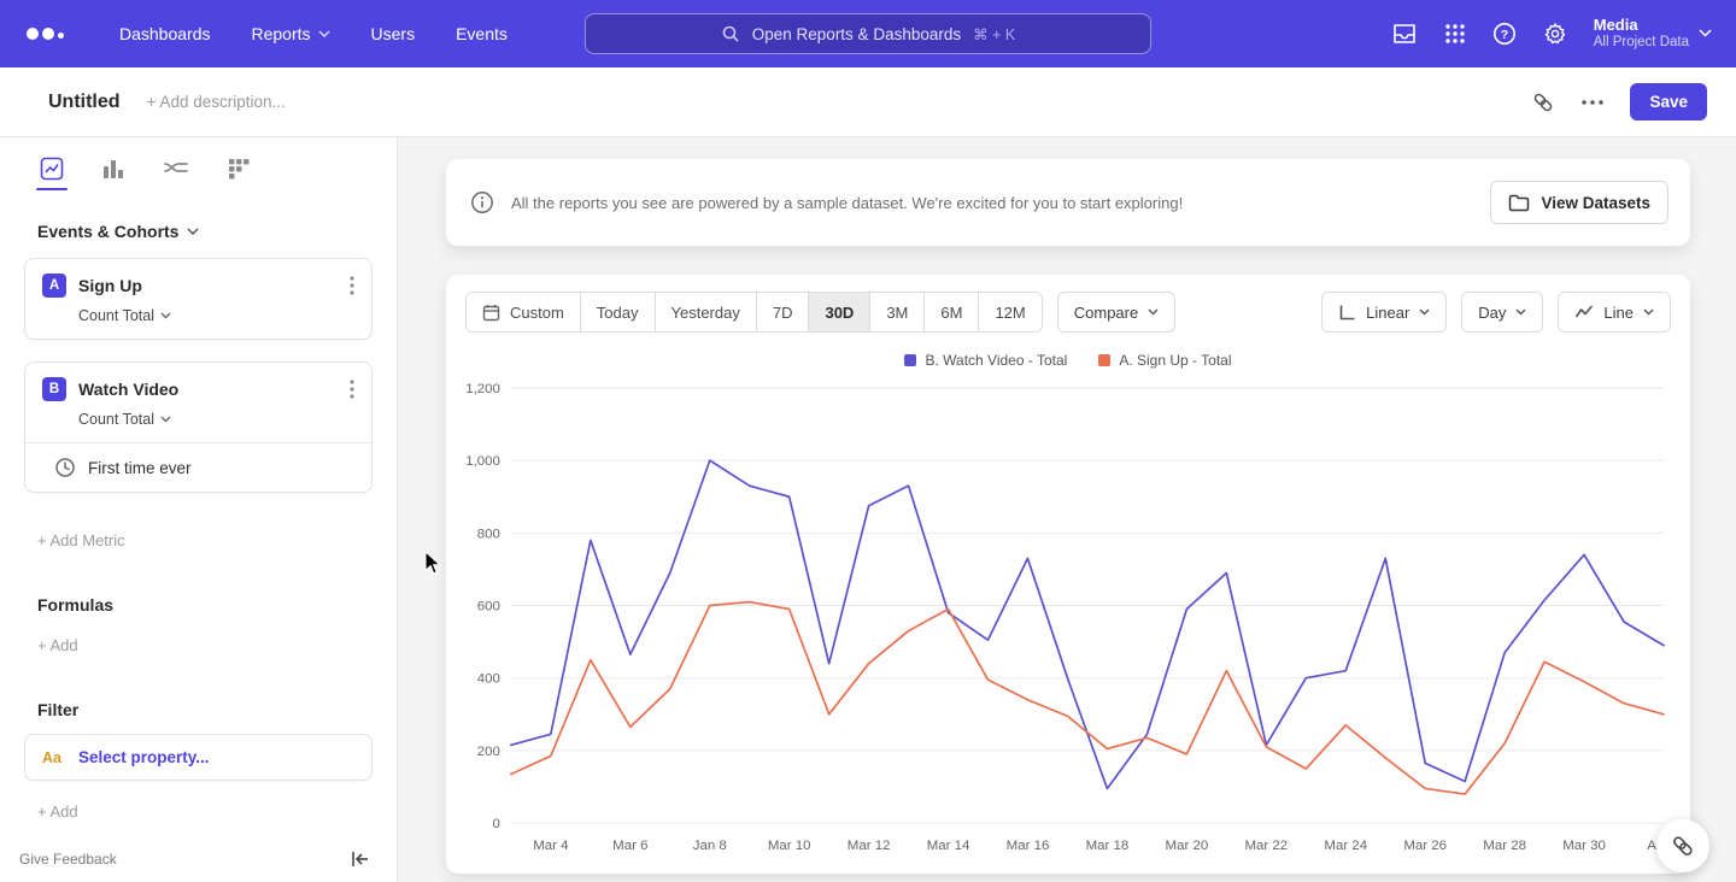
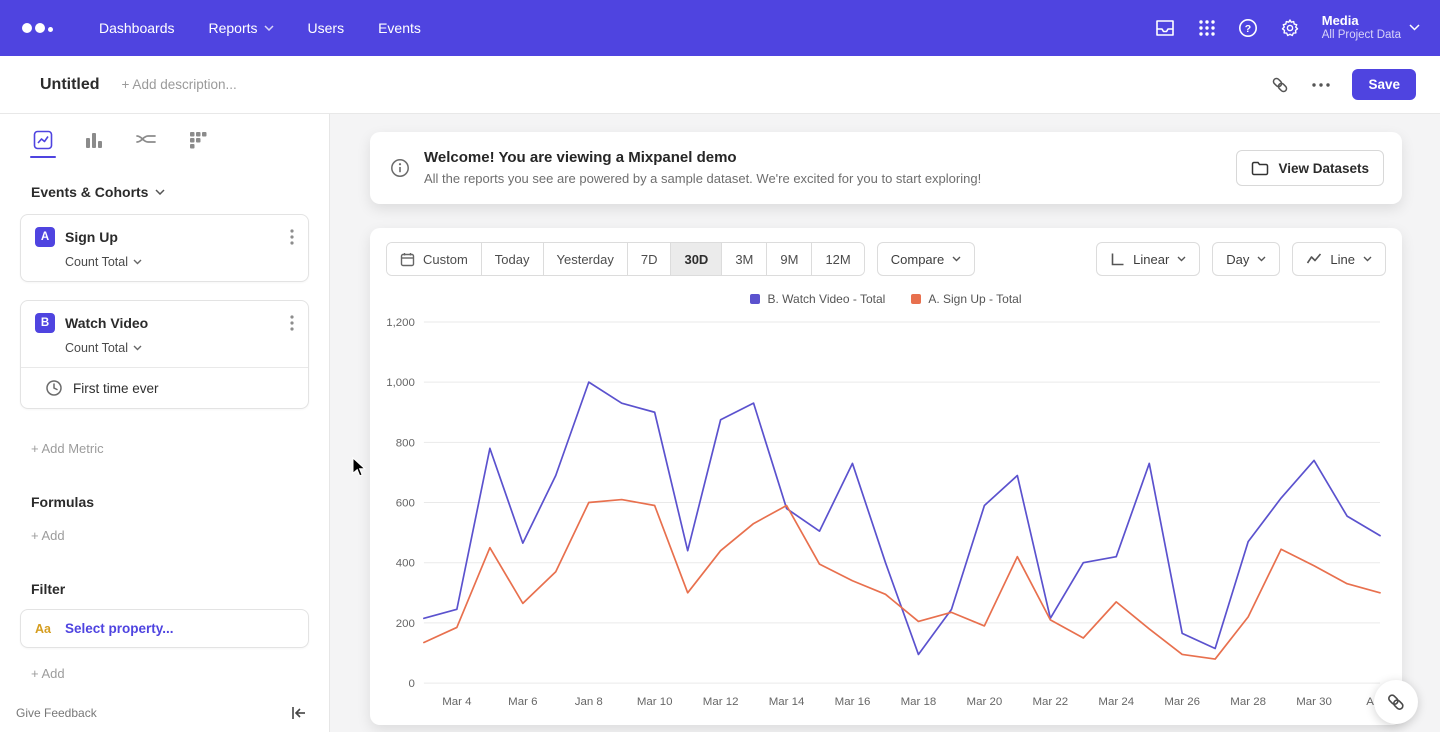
  Dashboards
  Reports
  Users
  Events
- Open Reports & Dashboards
- ⌘ + K
  ?
  Media
  All Project Data
  Untitled
  + Add description...
  Save
  Events & Cohorts
  A
  Sign Up
  Count Total
  B
  Watch Video
  Count Total
  First time ever
  + Add Metric
  Formulas
  + Add
  Filter
  Aa
  Select property...
  + Add
  Give Feedback
+ Welcome! You are viewing a Mixpanel demo
  All the reports you see are powered by a sample dataset. We're excited for you to start exploring!
  View Datasets
  Custom
  Today
  Yesterday
  7D
  30D
  3M
- 6M
+ 9M
  12M
  Compare
  Linear
  Day
  Line
  B. Watch Video - Total
  A. Sign Up - Total
  0
  200
  400
  600
  800
  1,000
  1,200
  Mar 4
  Mar 6
  Jan 8
  Mar 10
  Mar 12
  Mar 14
  Mar 16
  Mar 18
  Mar 20
  Mar 22
  Mar 24
  Mar 26
  Mar 28
  Mar 30
